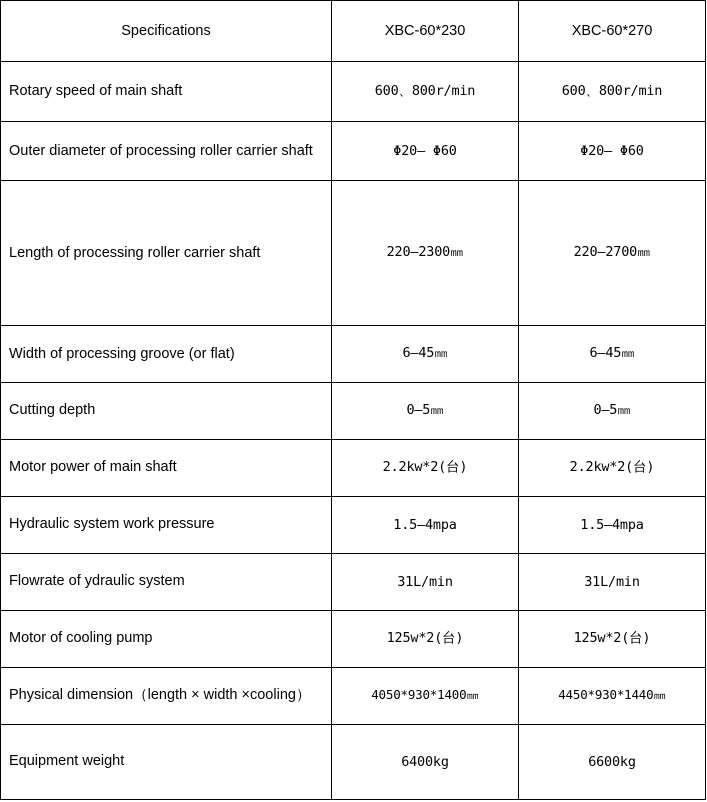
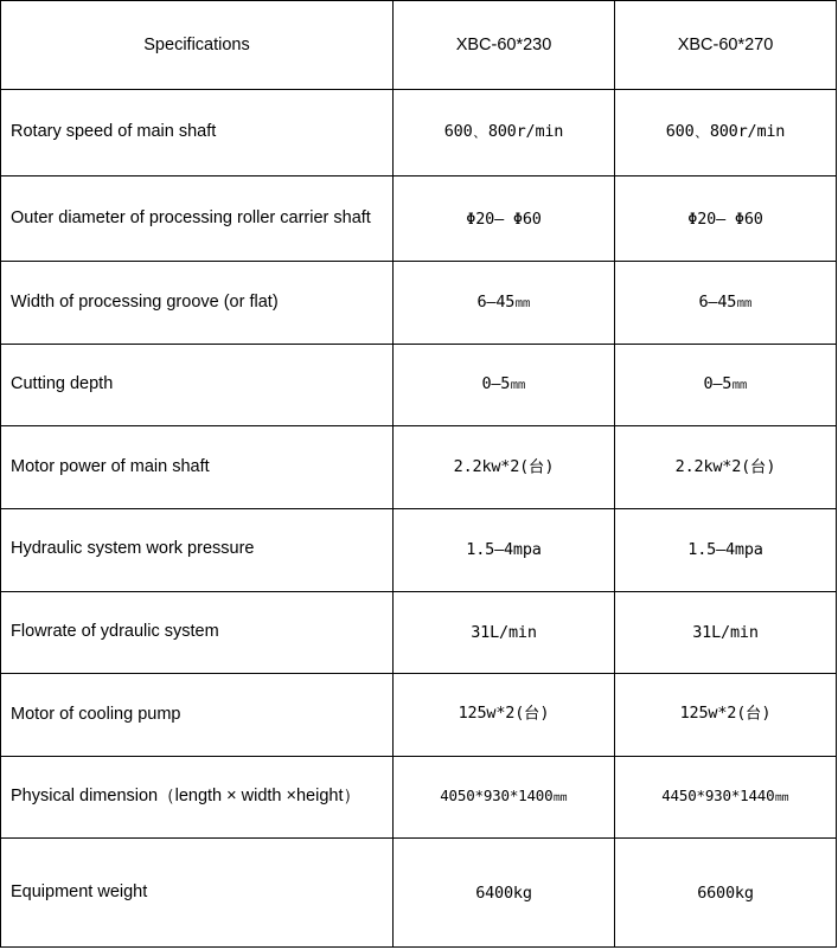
  Specifications	XBC-60*230	XBC-60*270
  Rotary speed of main shaft	600、800r/min	600、800r/min
  Outer diameter of processing roller carrier shaft	Φ20— Φ60	Φ20— Φ60
- Length of processing roller carrier shaft	220—2300㎜	220—2700㎜
  Width of processing groove (or flat)	6—45㎜	6—45㎜
  Cutting depth	0—5㎜	0—5㎜
  Motor power of main shaft	2.2kw*2(台)	2.2kw*2(台)
  Hydraulic system work pressure	1.5—4mpa	1.5—4mpa
  Flowrate of ydraulic system	31L/min	31L/min
  Motor of cooling pump	125w*2(台)	125w*2(台)
- Physical dimension（length × width ×cooling）	4050*930*1400㎜	4450*930*1440㎜
+ Physical dimension（length × width ×height）	4050*930*1400㎜	4450*930*1440㎜
  Equipment weight	6400kg	6600kg
